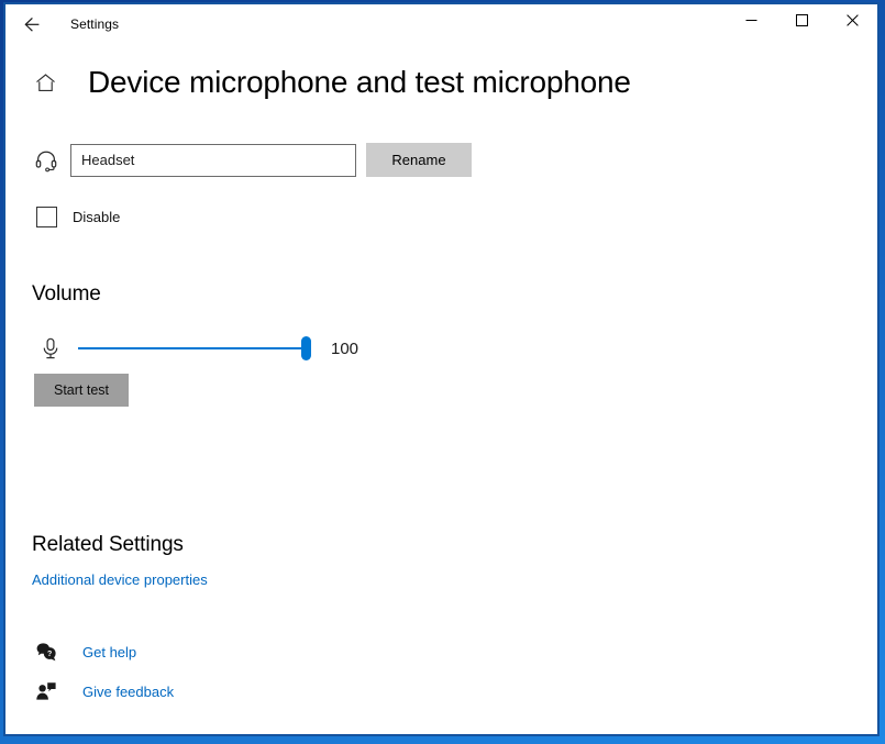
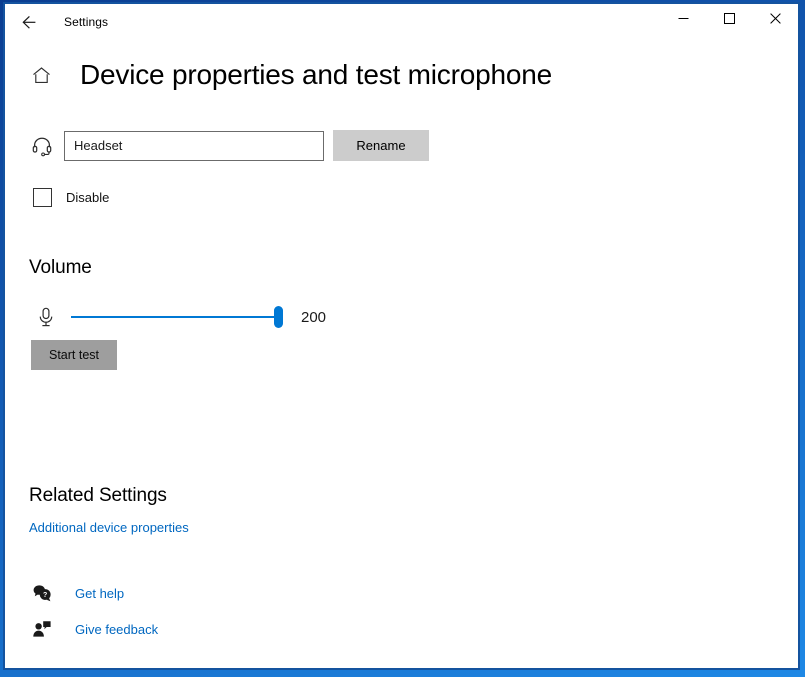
  Settings
- Device microphone and test microphone
+ Device properties and test microphone
  Headset
  Rename
  Disable
  Volume
- 100
+ 200
  Start test
  Related Settings
  Additional device properties
  Get help
  Give feedback
